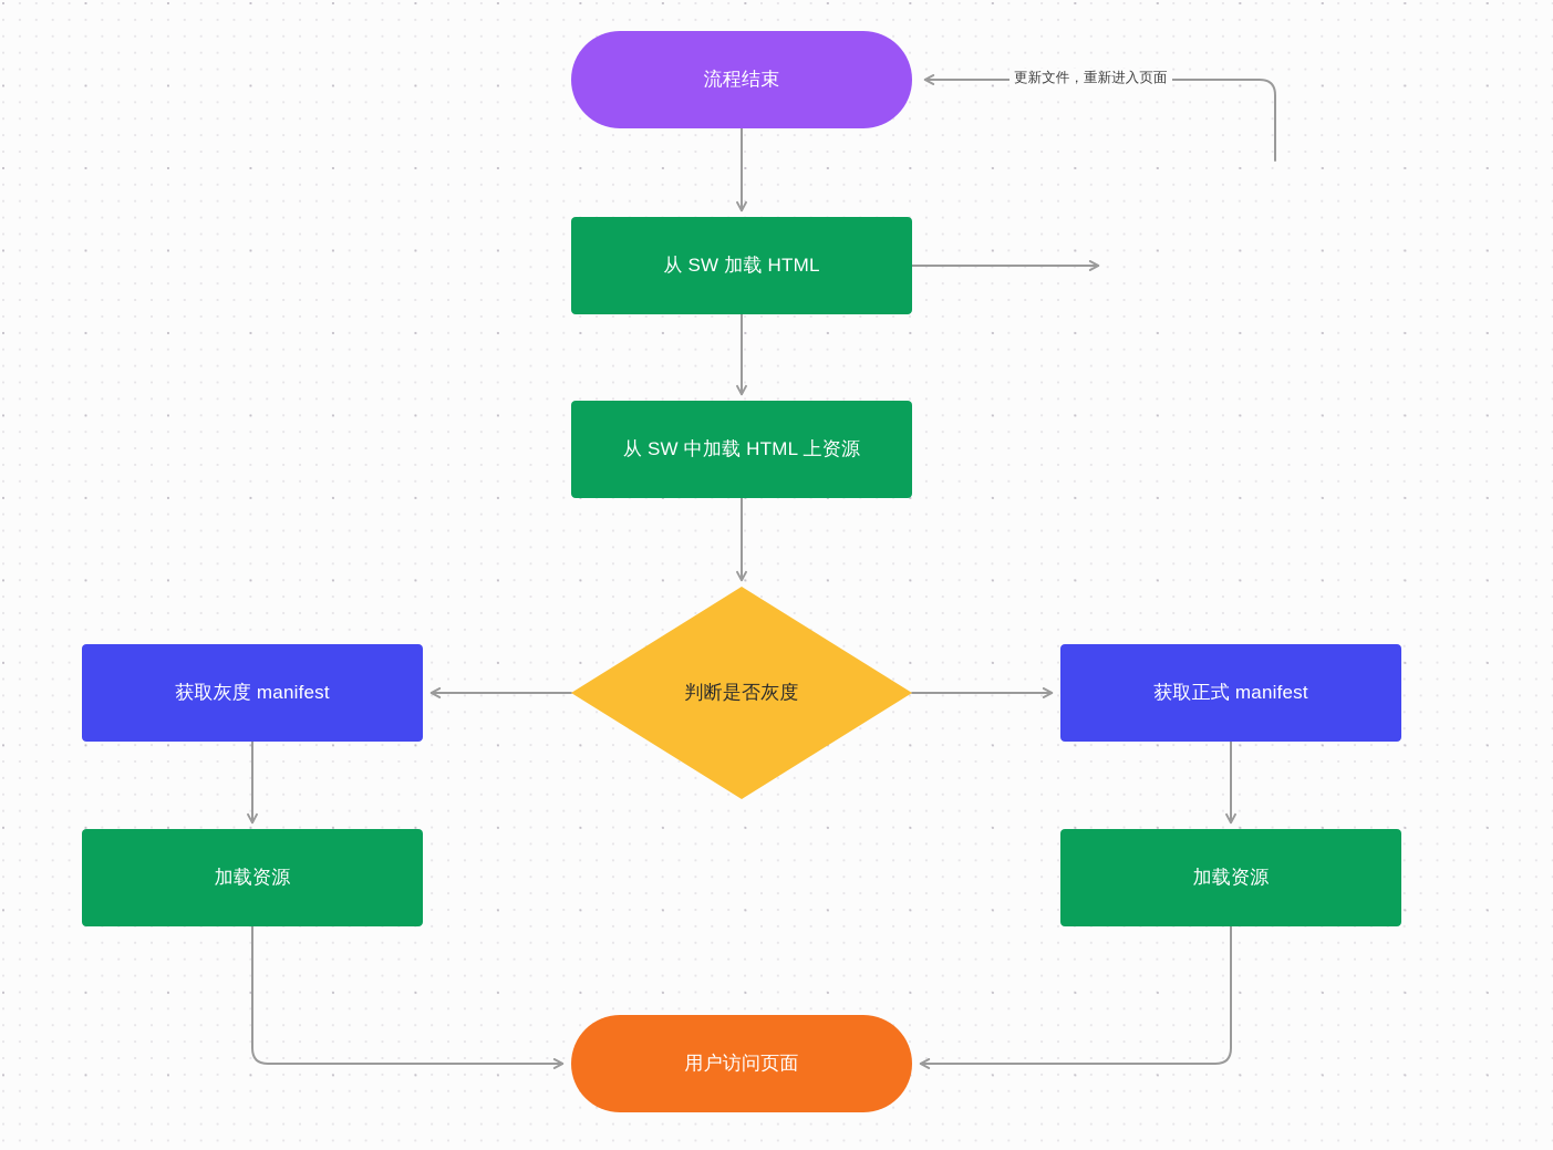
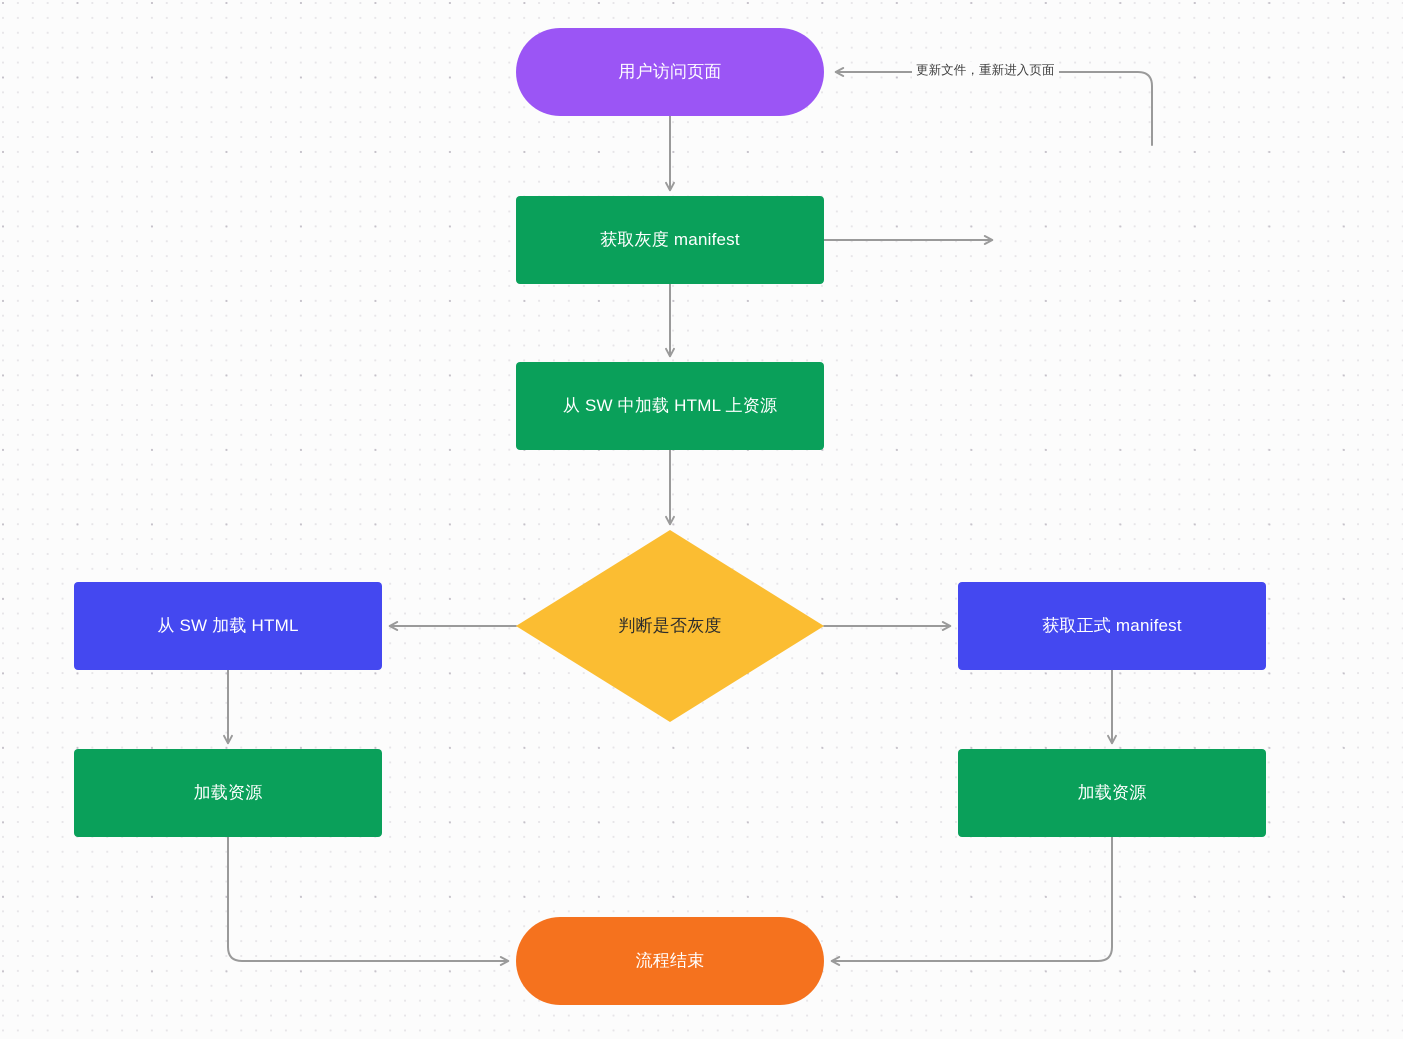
- 流程结束
+ 用户访问页面
- 从 SW 加载 HTML
+ 获取灰度 manifest
  从 SW 中加载 HTML 上资源
  判断是否灰度
- 获取灰度 manifest
+ 从 SW 加载 HTML
  获取正式 manifest
  加载资源
  加载资源
- 用户访问页面
+ 流程结束
  更新文件，重新进入页面
